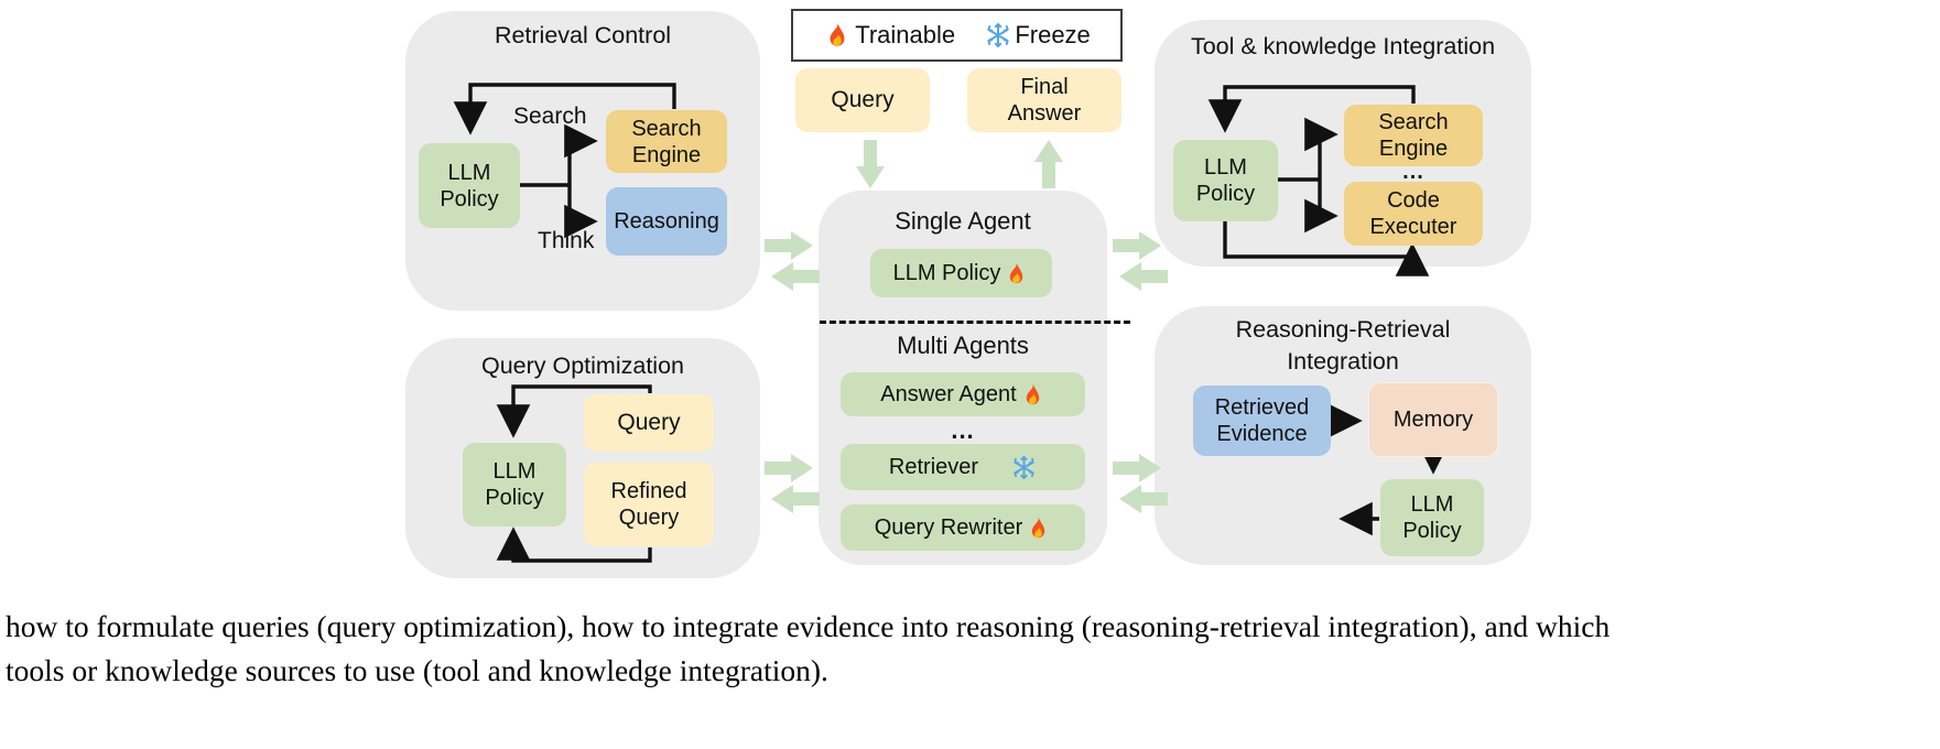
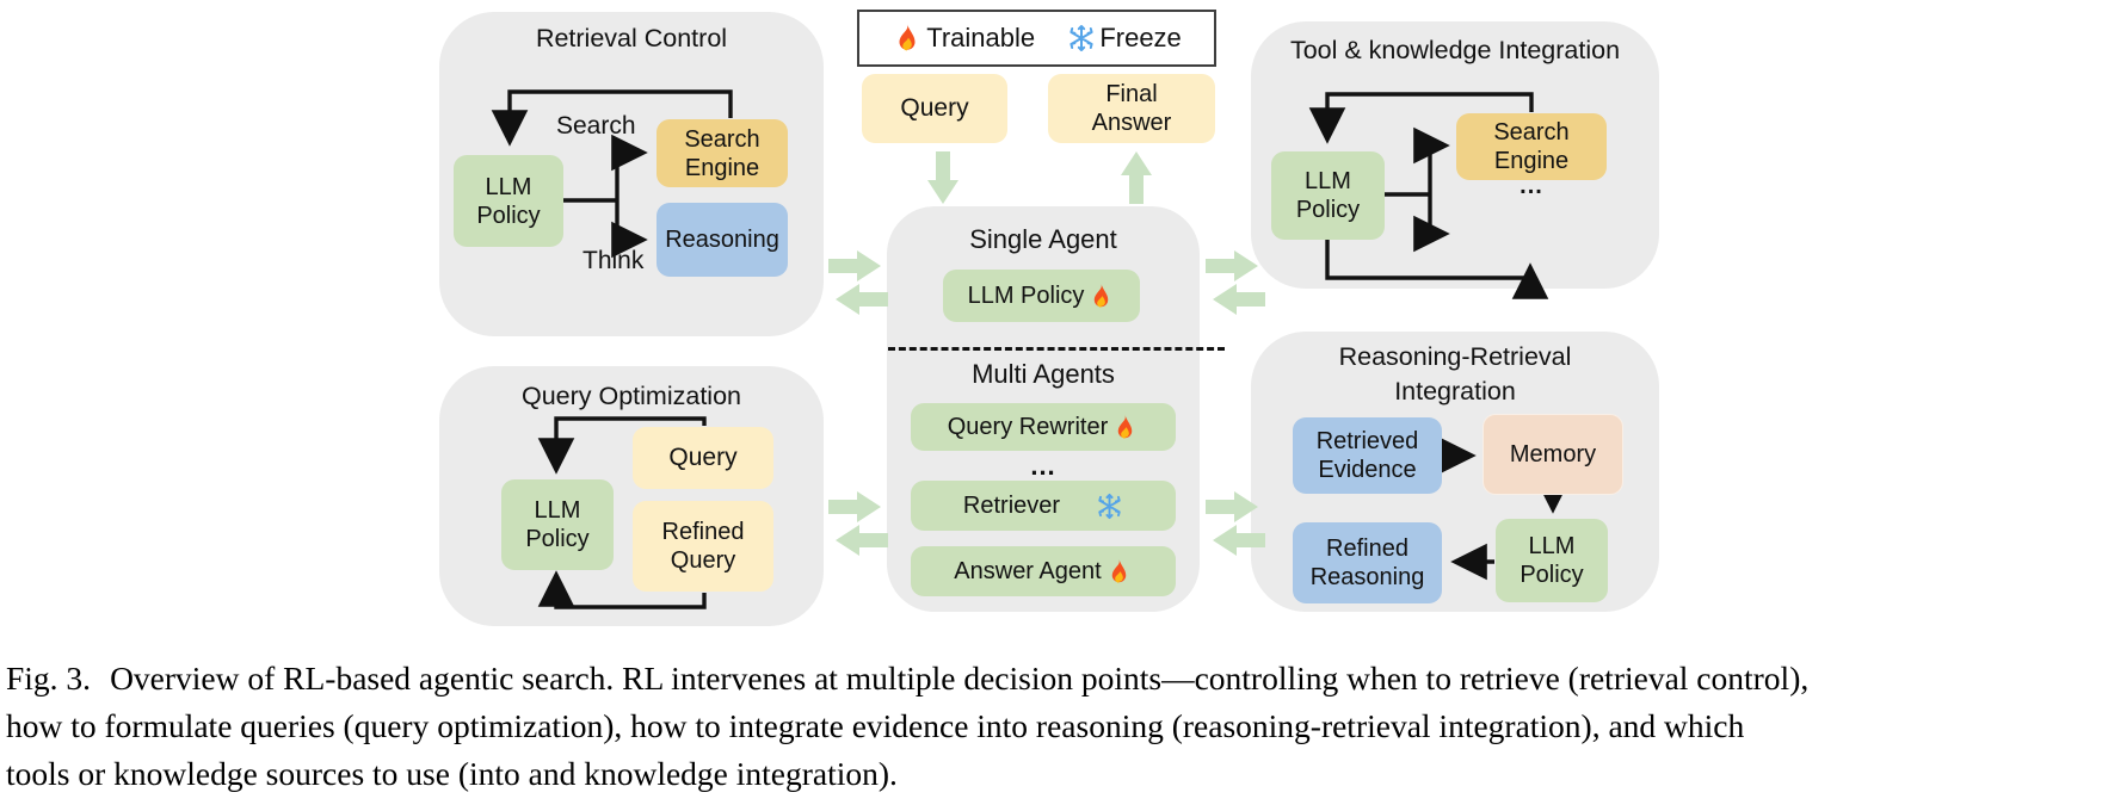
  Trainable
  Freeze
  Query
  Final Answer
  Single Agent
  LLM Policy
  Multi Agents
- Answer Agent
+ Query Rewriter
  ...
  Retriever
- Query Rewriter
+ Answer Agent
  Retrieval Control
  LLM Policy
  Search
  Think
  Search Engine
  Reasoning
  Tool & knowledge Integration
  LLM Policy
  Search Engine
  ...
- Code Executer
  Query Optimization
  LLM Policy
  Query
  Refined Query
  Reasoning-Retrieval Integration
  Retrieved Evidence
  Memory
+ Refined Reasoning
  LLM Policy
+ Fig. 3. Overview of RL-based agentic search. RL intervenes at multiple decision points—controlling when to retrieve (retrieval control),
  how to formulate queries (query optimization), how to integrate evidence into reasoning (reasoning-retrieval integration), and which
- tools or knowledge sources to use (tool and knowledge integration).
+ tools or knowledge sources to use (into and knowledge integration).
